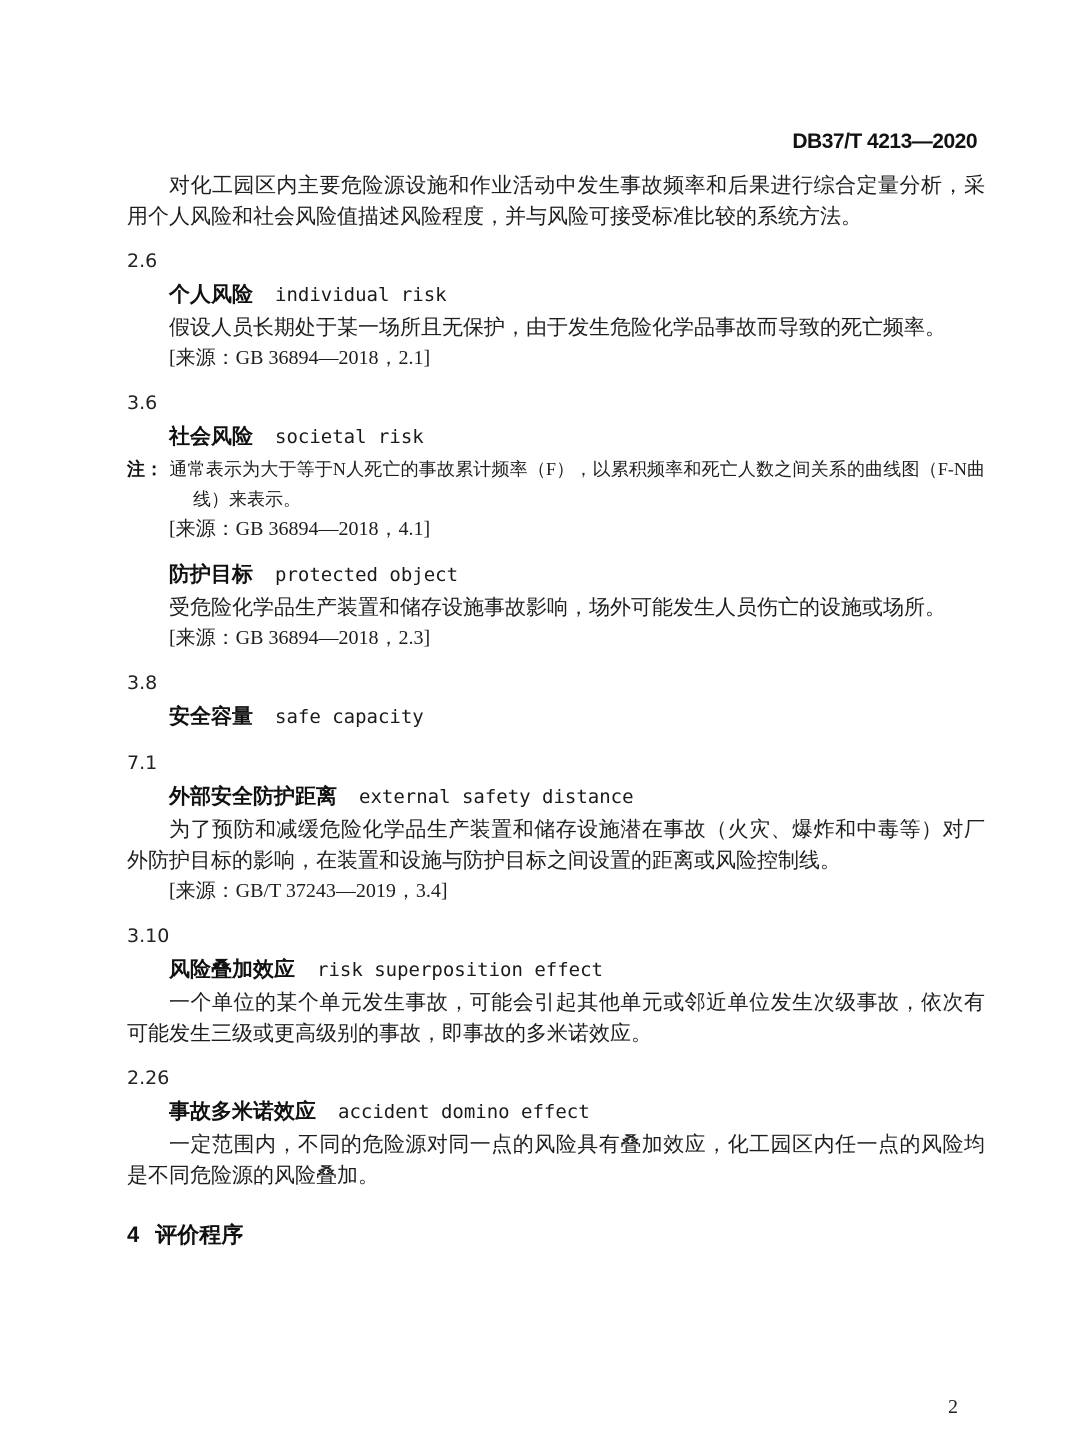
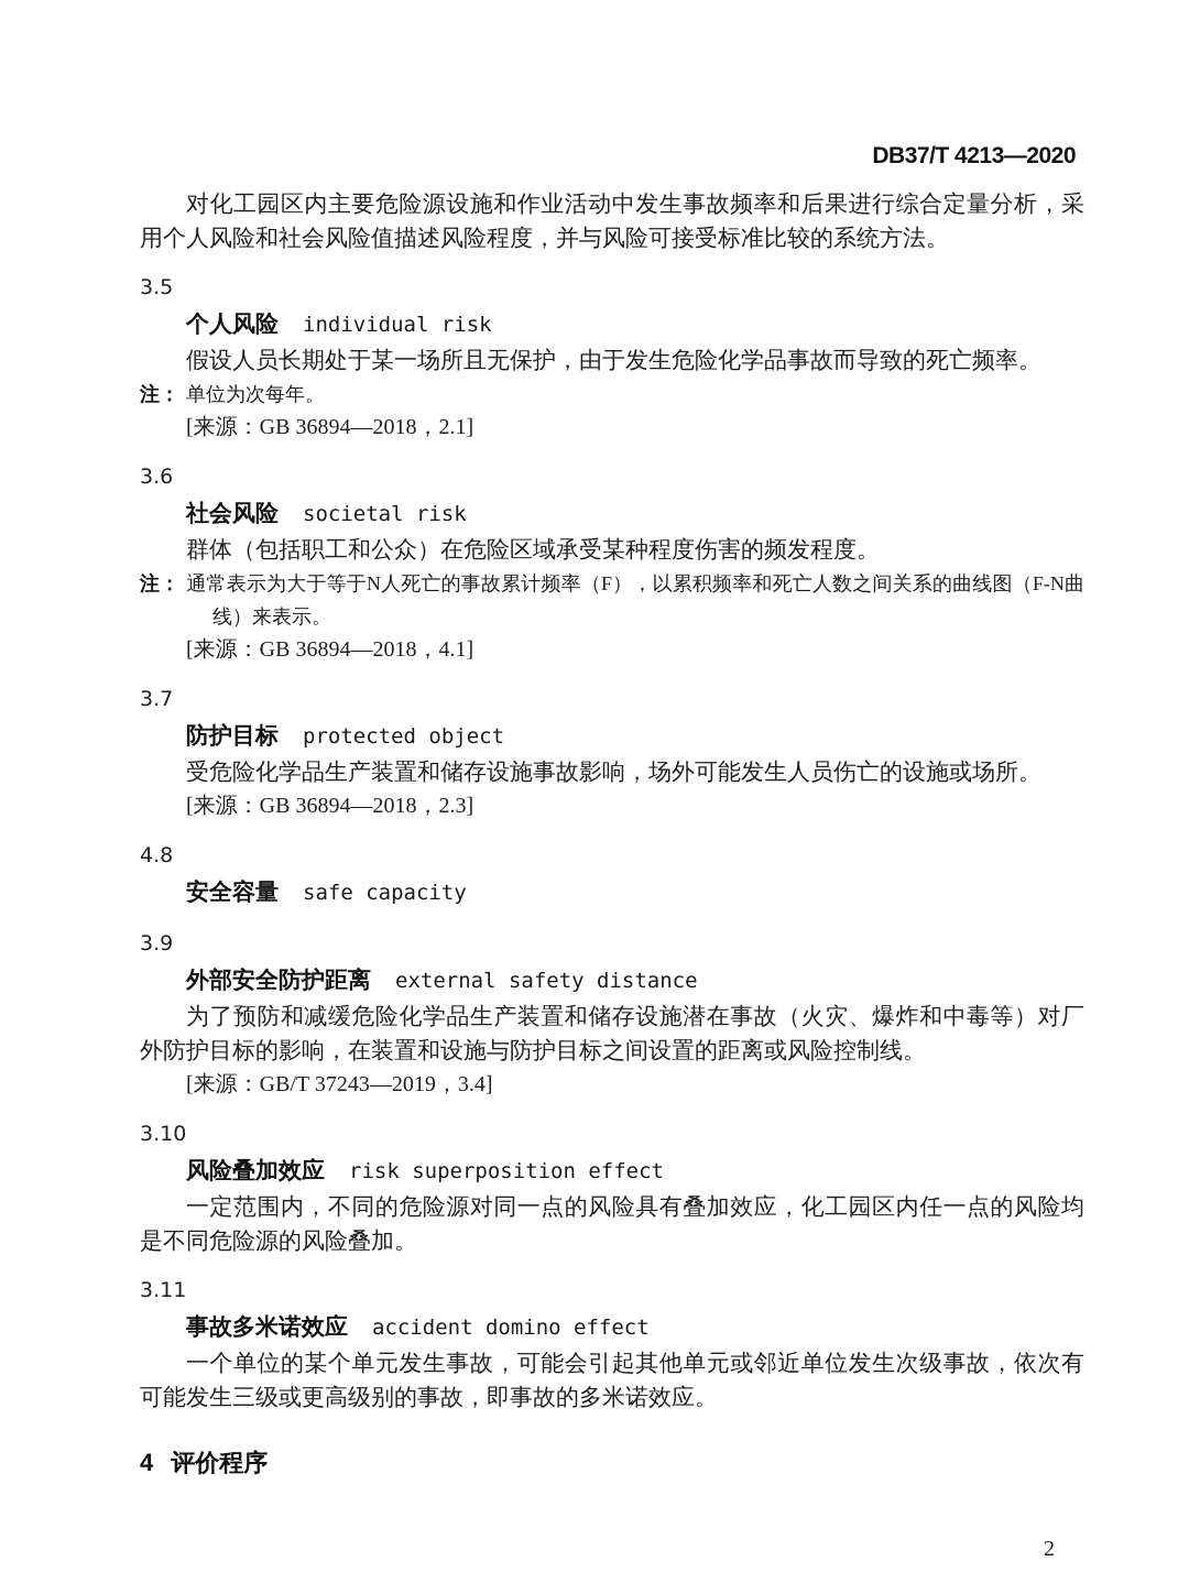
  DB37/T 4213—2020
  对化工园区内主要危险源设施和作业活动中发生事故频率和后果进行综合定量分析，采用个人风险和社会风险值描述风险程度，并与风险可接受标准比较的系统方法。
- 2.6
+ 3.5
  个人风险 individual risk
  假设人员长期处于某一场所且无保护，由于发生危险化学品事故而导致的死亡频率。
+ 注： 单位为次每年。
  [来源：GB 36894—2018，2.1]
  3.6
  社会风险 societal risk
+ 群体（包括职工和公众）在危险区域承受某种程度伤害的频发程度。
  注： 通常表示为大于等于N人死亡的事故累计频率（F），以累积频率和死亡人数之间关系的曲线图（F-N曲线）来表示。
  [来源：GB 36894—2018，4.1]
+ 3.7
  防护目标 protected object
  受危险化学品生产装置和储存设施事故影响，场外可能发生人员伤亡的设施或场所。
  [来源：GB 36894—2018，2.3]
- 3.8
+ 4.8
  安全容量 safe capacity
- 7.1
+ 3.9
  外部安全防护距离 external safety distance
  为了预防和减缓危险化学品生产装置和储存设施潜在事故（火灾、爆炸和中毒等）对厂外防护目标的影响，在装置和设施与防护目标之间设置的距离或风险控制线。
  [来源：GB/T 37243—2019，3.4]
  3.10
  风险叠加效应 risk superposition effect
- 一个单位的某个单元发生事故，可能会引起其他单元或邻近单位发生次级事故，依次有可能发生三级或更高级别的事故，即事故的多米诺效应。
+ 一定范围内，不同的危险源对同一点的风险具有叠加效应，化工园区内任一点的风险均是不同危险源的风险叠加。
- 2.26
+ 3.11
  事故多米诺效应 accident domino effect
- 一定范围内，不同的危险源对同一点的风险具有叠加效应，化工园区内任一点的风险均是不同危险源的风险叠加。
+ 一个单位的某个单元发生事故，可能会引起其他单元或邻近单位发生次级事故，依次有可能发生三级或更高级别的事故，即事故的多米诺效应。
  4 评价程序
  2
